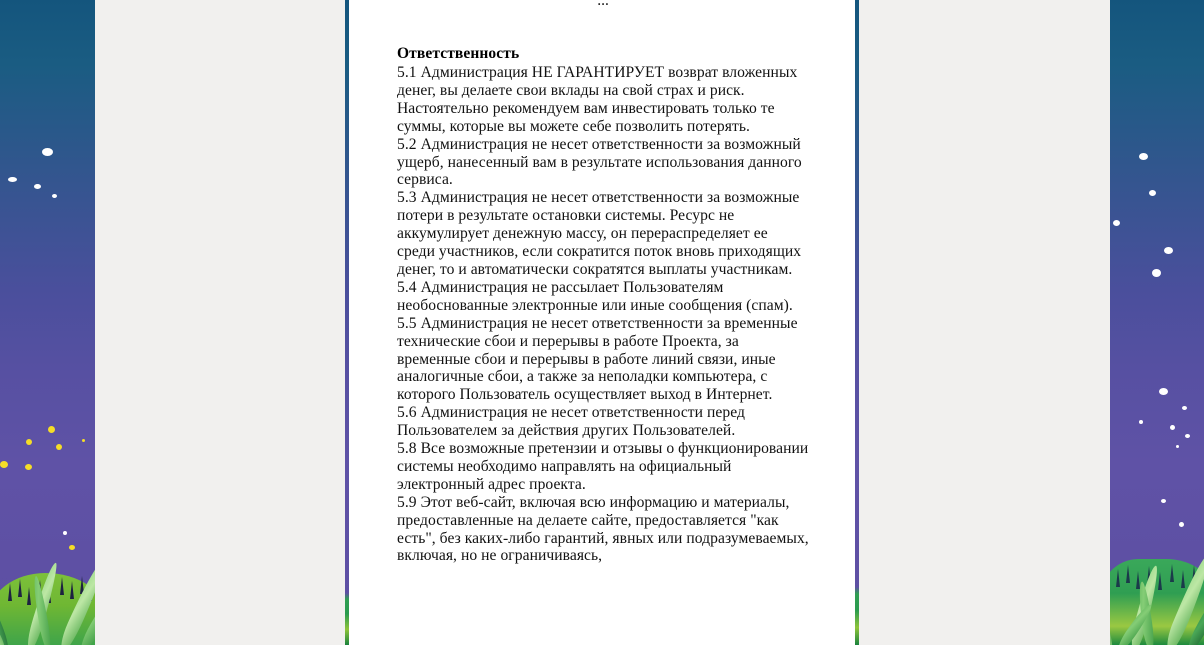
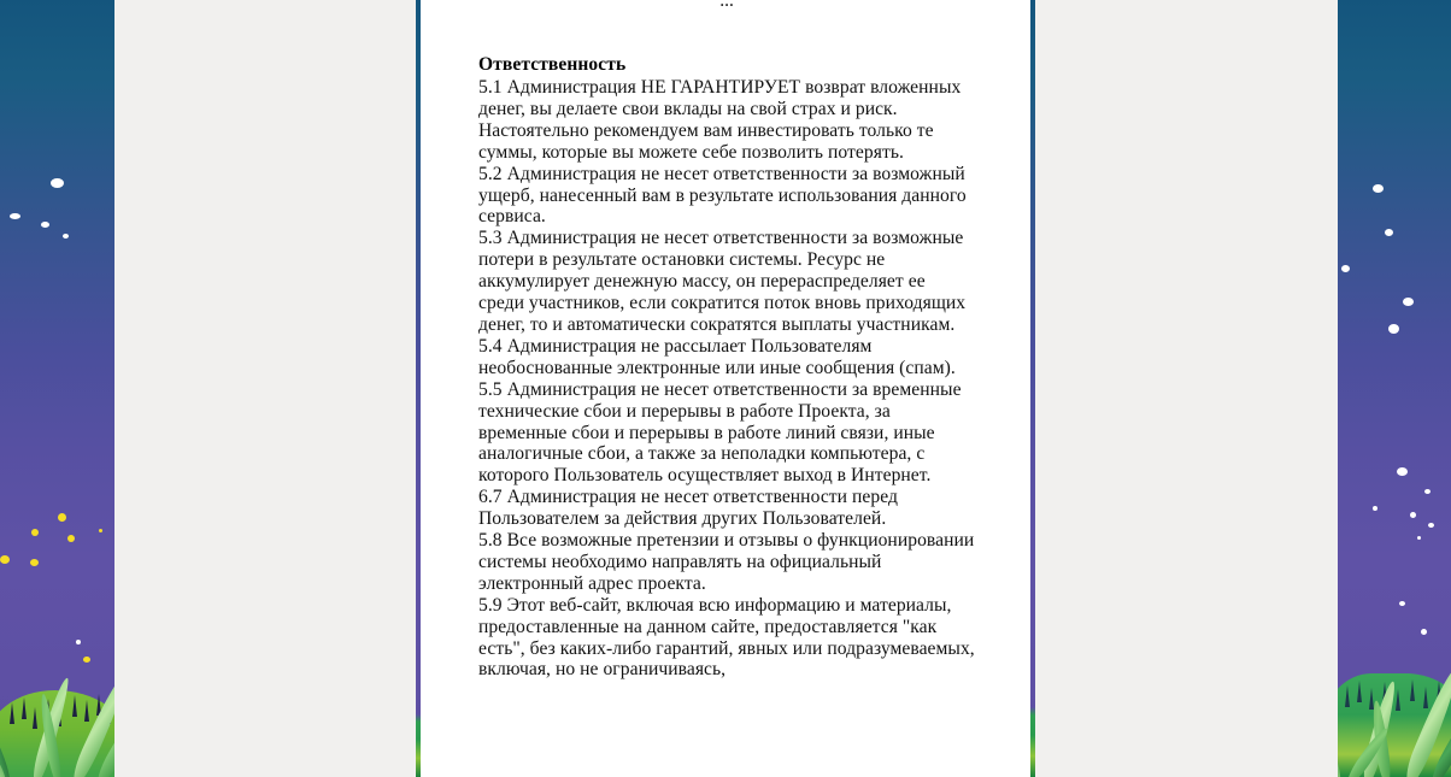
  ...
  Ответственность
  5.1 Администрация НЕ ГАРАНТИРУЕТ возврат вложенных денег, вы делаете свои вклады на свой страх и риск. Настоятельно рекомендуем вам инвестировать только те суммы, которые вы можете себе позволить потерять.
  5.2 Администрация не несет ответственности за возможный ущерб, нанесенный вам в результате использования данного сервиса.
  5.3 Администрация не несет ответственности за возможные потери в результате остановки системы. Ресурс не аккумулирует денежную массу, он перераспределяет ее среди участников, если сократится поток вновь приходящих денег, то и автоматически сократятся выплаты участникам.
  5.4 Администрация не рассылает Пользователям необоснованные электронные или иные сообщения (спам).
  5.5 Администрация не несет ответственности за временные технические сбои и перерывы в работе Проекта, за временные сбои и перерывы в работе линий связи, иные аналогичные сбои, а также за неполадки компьютера, с которого Пользователь осуществляет выход в Интернет.
- 5.6 Администрация не несет ответственности перед Пользователем за действия других Пользователей.
+ 6.7 Администрация не несет ответственности перед Пользователем за действия других Пользователей.
  5.8 Все возможные претензии и отзывы о функционировании системы необходимо направлять на официальный электронный адрес проекта.
- 5.9 Этот веб-сайт, включая всю информацию и материалы, предоставленные на делаете сайте, предоставляется "как есть", без каких-либо гарантий, явных или подразумеваемых, включая, но не ограничиваясь,
+ 5.9 Этот веб-сайт, включая всю информацию и материалы, предоставленные на данном сайте, предоставляется "как есть", без каких-либо гарантий, явных или подразумеваемых, включая, но не ограничиваясь,
